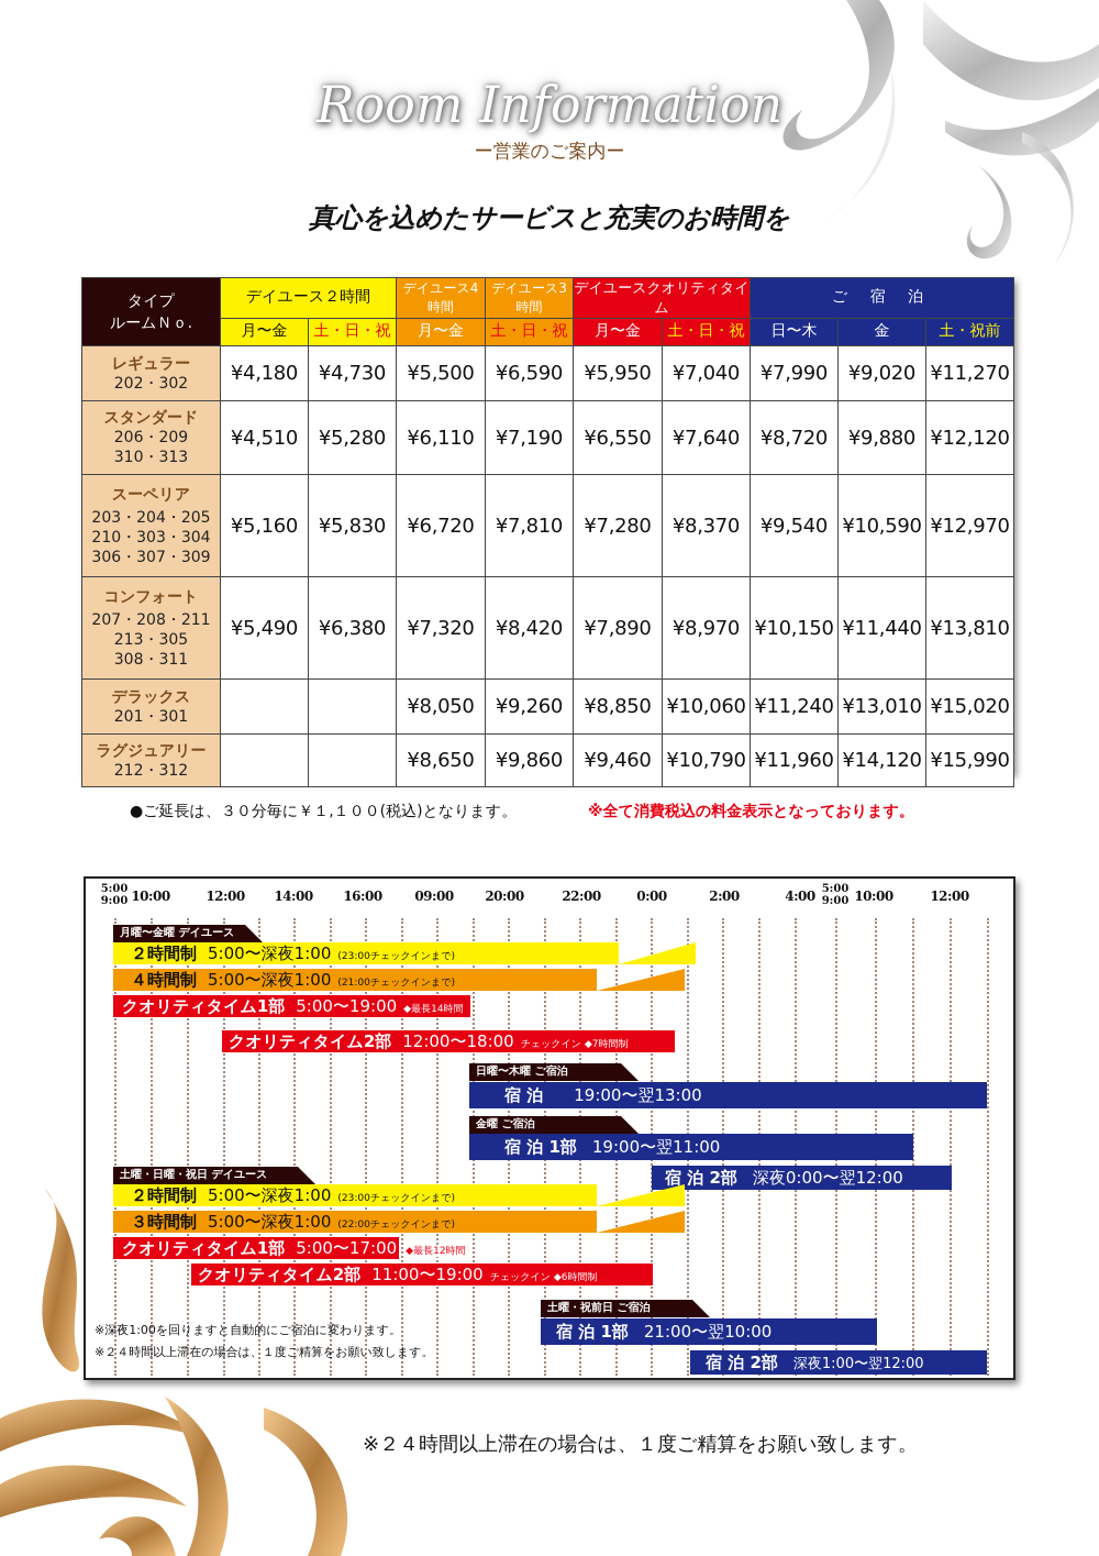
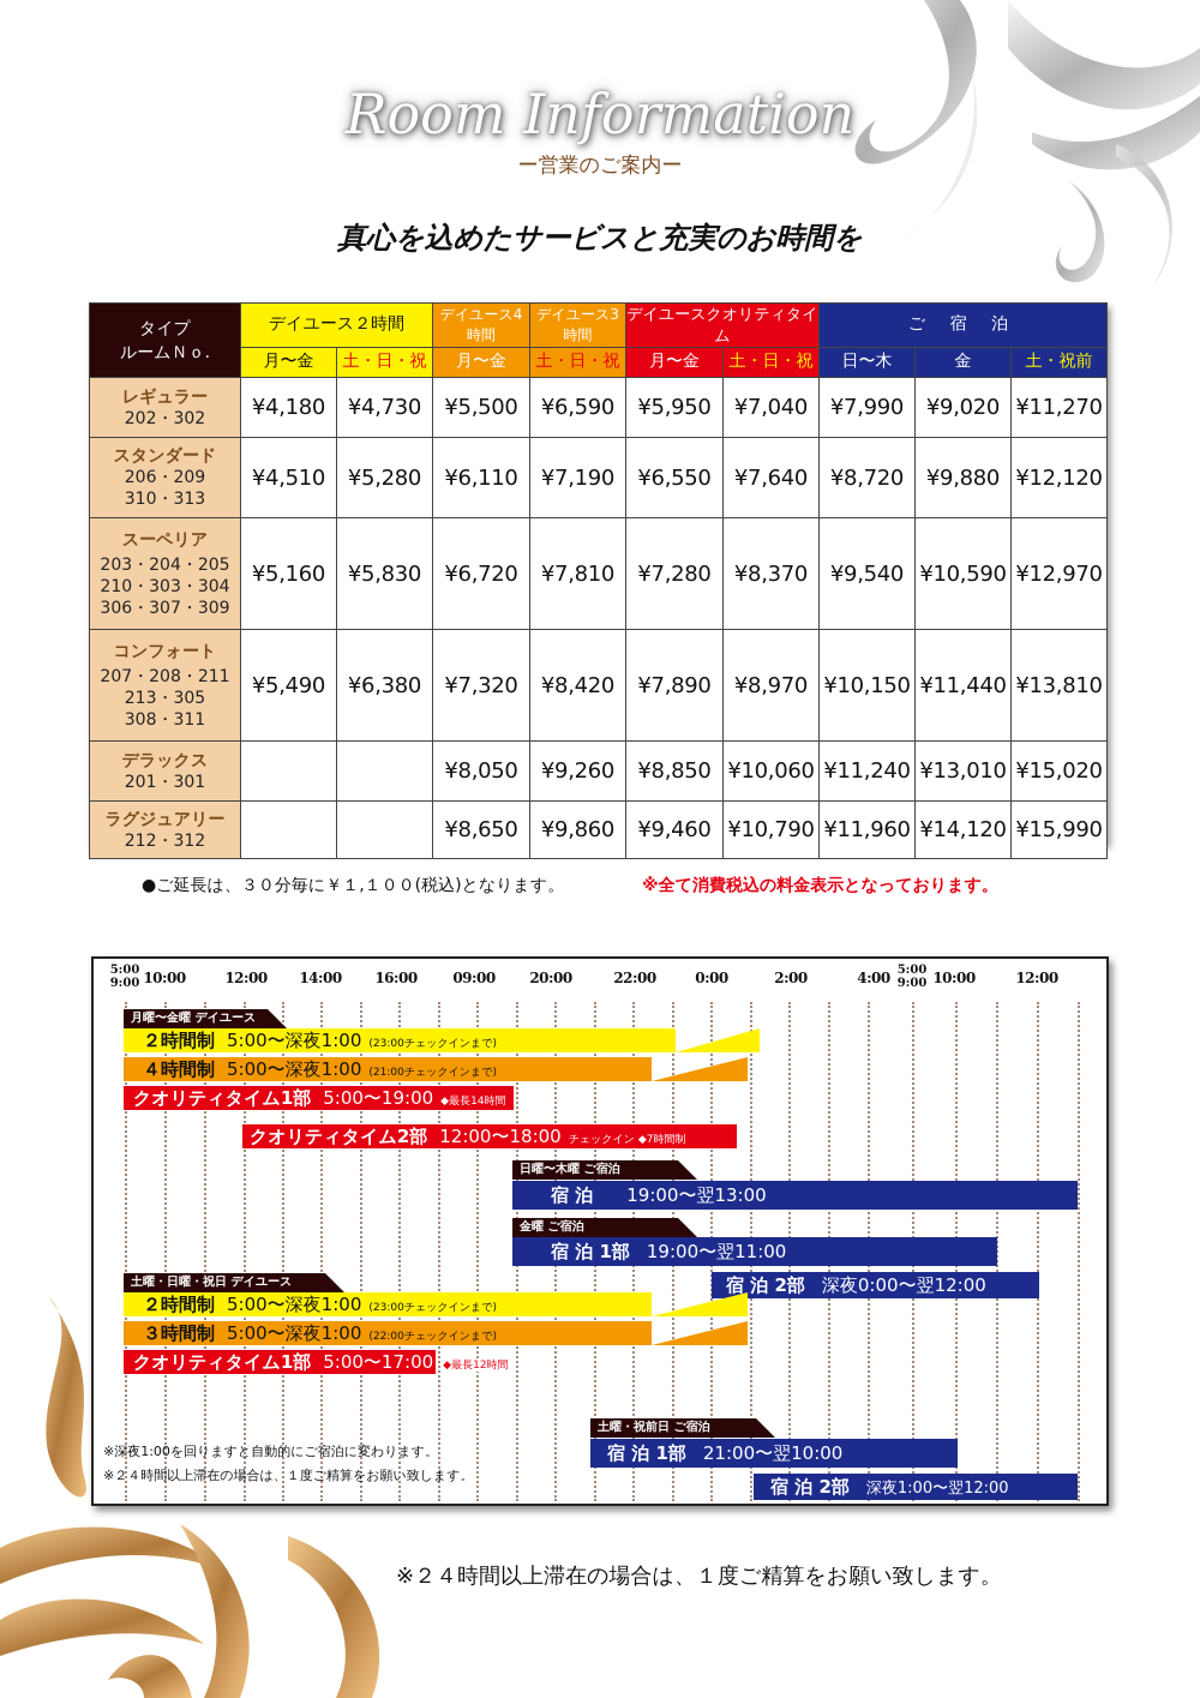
  Room Information
  ー営業のご案内ー
  真心を込めたサービスと充実のお時間を
  タイプ ルームＮｏ.	デイユース２時間	デイユース4時間	デイユース3時間	デイユースクオリティタイム	ご 宿 泊
  月〜金	土・日・祝	月〜金	土・日・祝	月〜金	土・日・祝	日〜木	金	土・祝前
  レギュラー 202・302	¥4,180	¥4,730	¥5,500	¥6,590	¥5,950	¥7,040	¥7,990	¥9,020	¥11,270
  スタンダード 206・209 310・313	¥4,510	¥5,280	¥6,110	¥7,190	¥6,550	¥7,640	¥8,720	¥9,880	¥12,120
  スーペリア 203・204・205 210・303・304 306・307・309	¥5,160	¥5,830	¥6,720	¥7,810	¥7,280	¥8,370	¥9,540	¥10,590	¥12,970
  コンフォート 207・208・211 213・305 308・311	¥5,490	¥6,380	¥7,320	¥8,420	¥7,890	¥8,970	¥10,150	¥11,440	¥13,810
  デラックス 201・301			¥8,050	¥9,260	¥8,850	¥10,060	¥11,240	¥13,010	¥15,020
  ラグジュアリー 212・312			¥8,650	¥9,860	¥9,460	¥10,790	¥11,960	¥14,120	¥15,990
  ●ご延長は、３０分毎に￥１,１００(税込)となります。
  ※全て消費税込の料金表示となっております。
  5:00
  9:00
  10:00
  12:00
  14:00
  16:00
  09:00
  20:00
  22:00
  0:00
  2:00
  4:00
  5:00
  9:00
  10:00
  12:00
  月曜〜金曜 デイユース
  ２時間制 5:00〜深夜1:00 (23:00チェックインまで)
  ４時間制 5:00〜深夜1:00 (21:00チェックインまで)
  クオリティタイム1部 5:00〜19:00 ◆最長14時間
  クオリティタイム2部 12:00〜18:00 チェックイン ◆7時間制
  日曜〜木曜 ご宿泊
  宿 泊 19:00〜翌13:00
  金曜 ご宿泊
  宿 泊 1部 19:00〜翌11:00
  宿 泊 2部 深夜0:00〜翌12:00
  土曜・日曜・祝日 デイユース
  ２時間制 5:00〜深夜1:00 (23:00チェックインまで)
  ３時間制 5:00〜深夜1:00 (22:00チェックインまで)
  クオリティタイム1部 5:00〜17:00 ◆最長12時間
- クオリティタイム2部 11:00〜19:00 チェックイン ◆6時間制
  土曜・祝前日 ご宿泊
  宿 泊 1部 21:00〜翌10:00
  宿 泊 2部 深夜1:00〜翌12:00
  ※深夜1:00を回りますと自動的にご宿泊に変わります。
  ※２４時間以上滞在の場合は、１度ご精算をお願い致します。
  ※２４時間以上滞在の場合は、１度ご精算をお願い致します。
